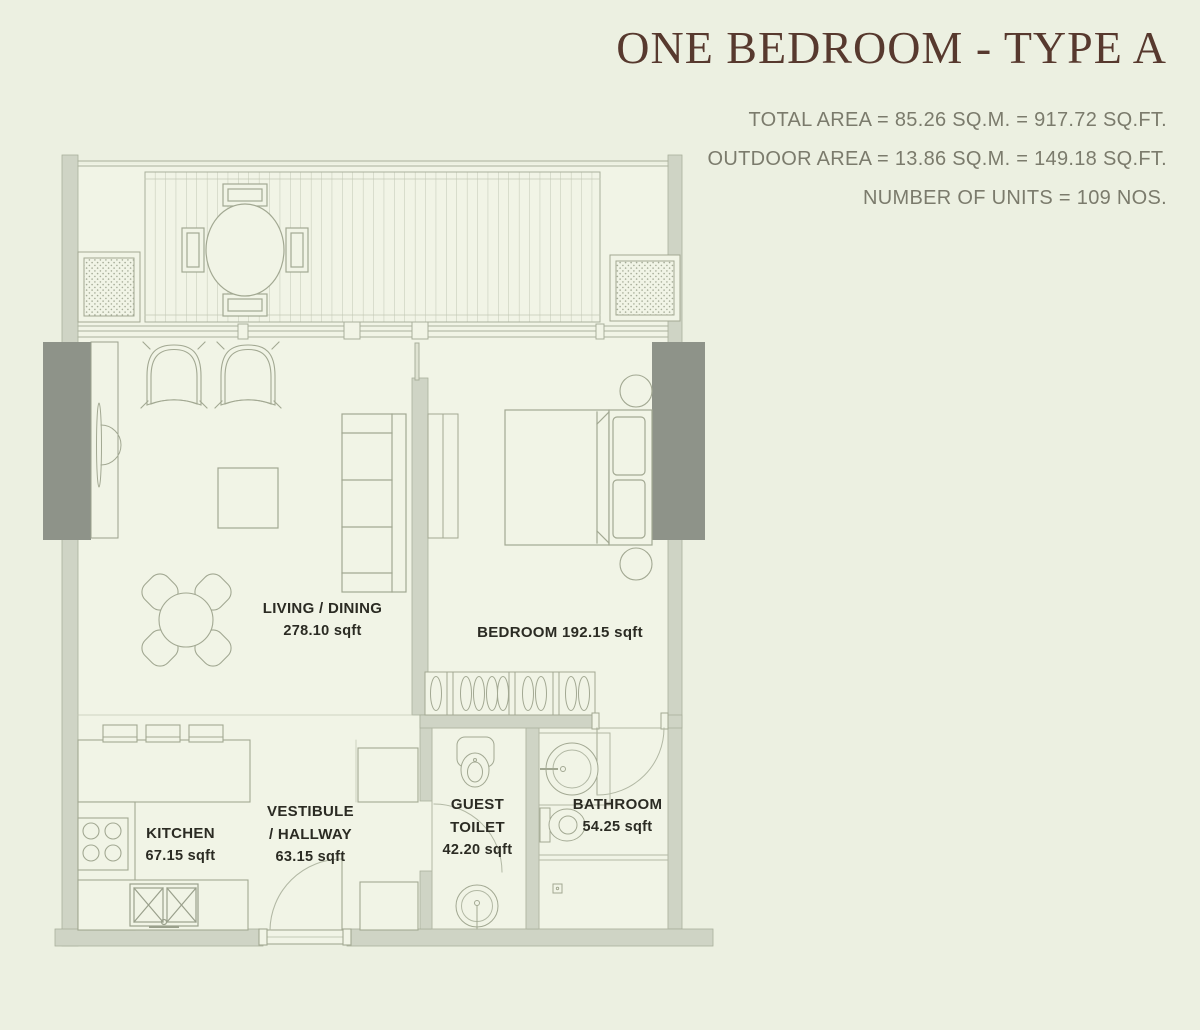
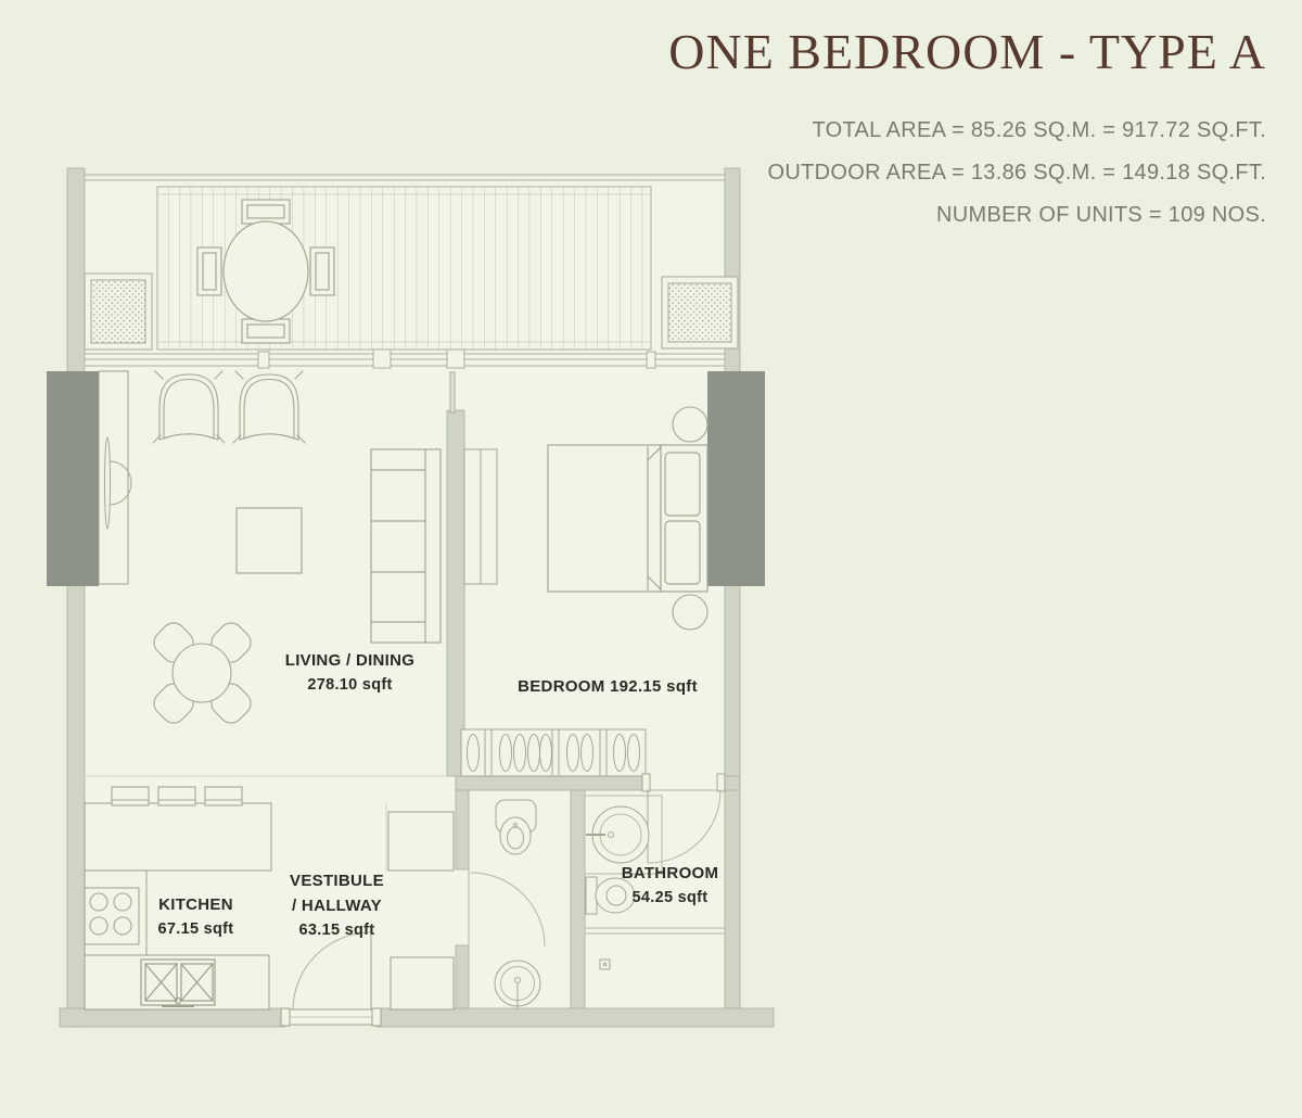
  ONE BEDROOM - TYPE A
  TOTAL AREA = 85.26 SQ.M. = 917.72 SQ.FT.
  OUTDOOR AREA = 13.86 SQ.M. = 149.18 SQ.FT.
  NUMBER OF UNITS = 109 NOS.
  LIVING / DINING
  278.10 sqft
  BEDROOM 192.15 sqft
  KITCHEN
  67.15 sqft
  VESTIBULE
  / HALLWAY
  63.15 sqft
- GUEST
- TOILET
- 42.20 sqft
  BATHROOM
  54.25 sqft
